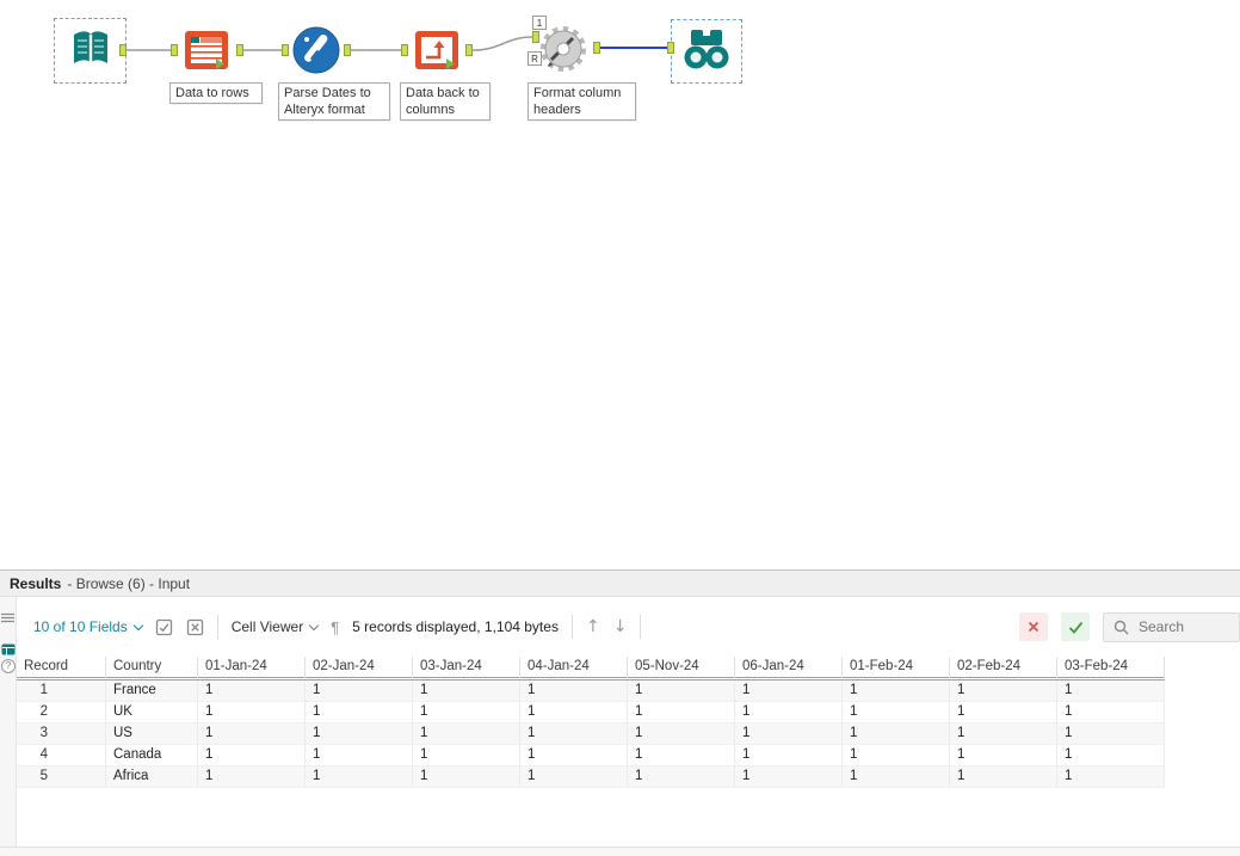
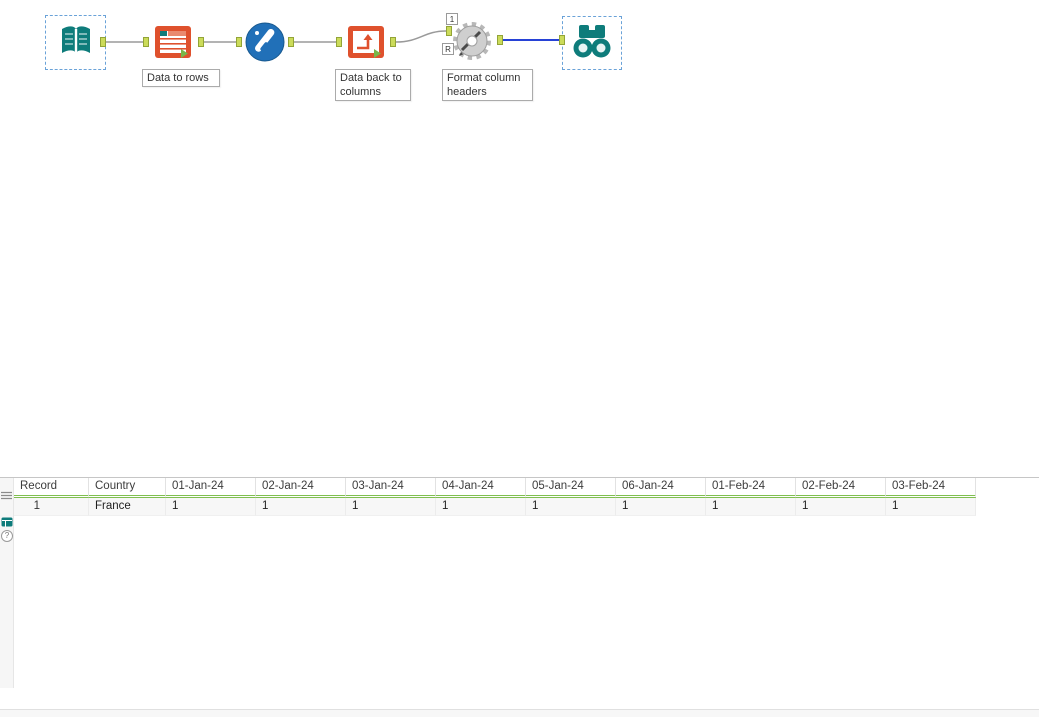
  1
  R
  Data to rows
- Parse Dates to Alteryx format
  Data back to columns
  Format column headers
- Results
- - Browse (6) - Input
  ?
- 10 of 10 Fields
- Cell Viewer
- ¶
- 5 records displayed, 1,104 bytes
- ↑
- ↓
- Search
- Record	Country	01-Jan-24	02-Jan-24	03-Jan-24	04-Jan-24	05-Nov-24	06-Jan-24	01-Feb-24	02-Feb-24	03-Feb-24
+ Record	Country	01-Jan-24	02-Jan-24	03-Jan-24	04-Jan-24	05-Jan-24	06-Jan-24	01-Feb-24	02-Feb-24	03-Feb-24
  1	France	1	1	1	1	1	1	1	1	1
- 2	UK	1	1	1	1	1	1	1	1	1
- 3	US	1	1	1	1	1	1	1	1	1
- 4	Canada	1	1	1	1	1	1	1	1	1
- 5	Africa	1	1	1	1	1	1	1	1	1
